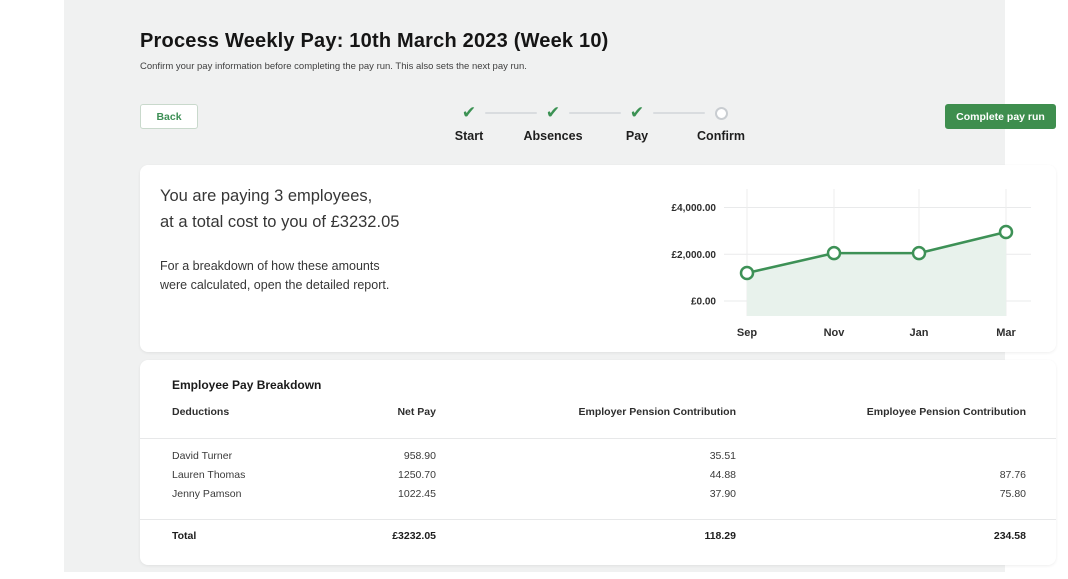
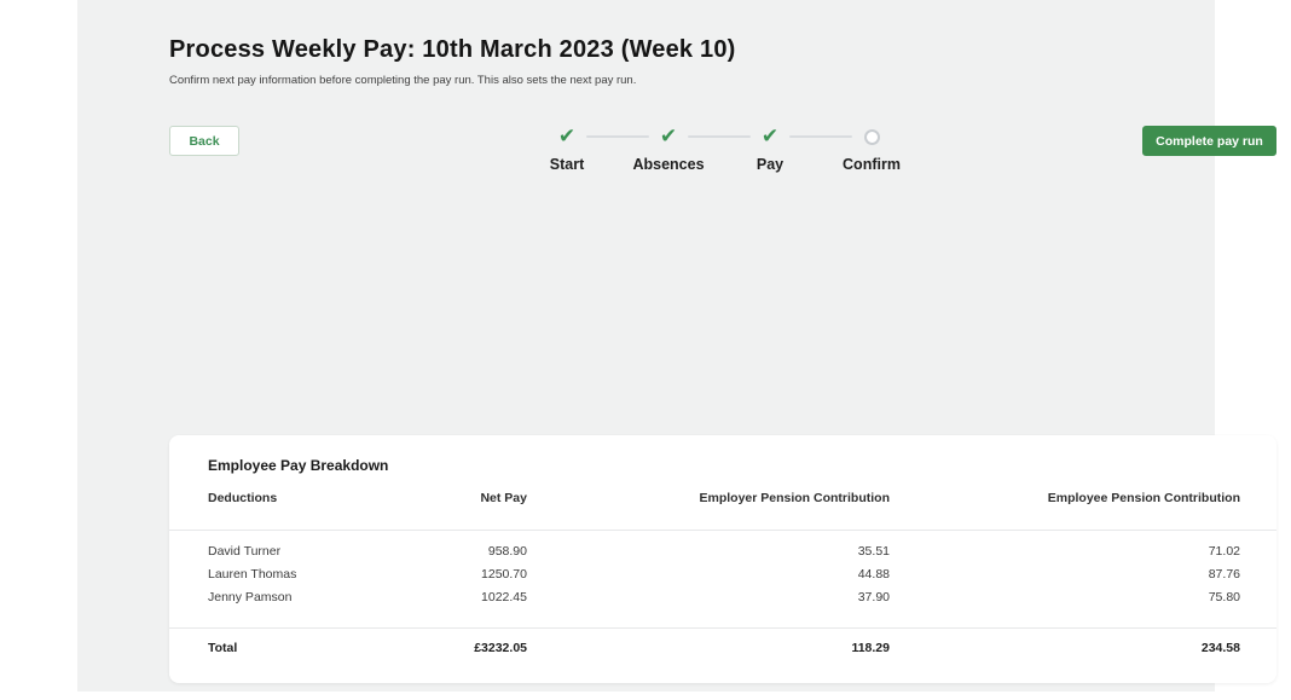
  Process Weekly Pay: 10th March 2023 (Week 10)
- Confirm your pay information before completing the pay run. This also sets the next pay run.
+ Confirm next pay information before completing the pay run. This also sets the next pay run.
  Back
  Complete pay run
  ✔
  Start
  ✔
  Absences
  ✔
  Pay
  Confirm
- You are paying 3 employees,
- at a total cost to you of £3232.05
- For a breakdown of how these amounts
- were calculated, open the detailed report.
- £0.00
- £2,000.00
- £4,000.00
- Sep
- Nov
- Jan
- Mar
  Employee Pay Breakdown
  Deductions
  Net Pay
  Employer Pension Contribution
  Employee Pension Contribution
  David Turner
  958.90
  35.51
+ 71.02
  Lauren Thomas
  1250.70
  44.88
  87.76
  Jenny Pamson
  1022.45
  37.90
  75.80
  Total
  £3232.05
  118.29
  234.58
